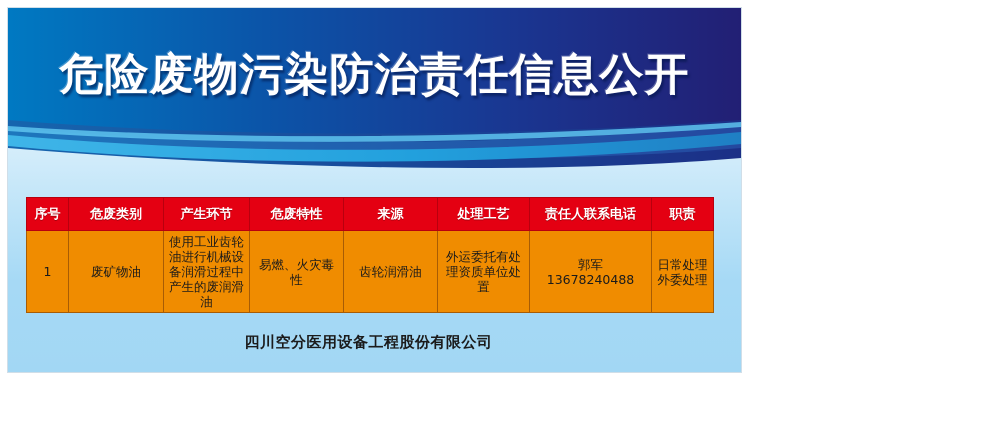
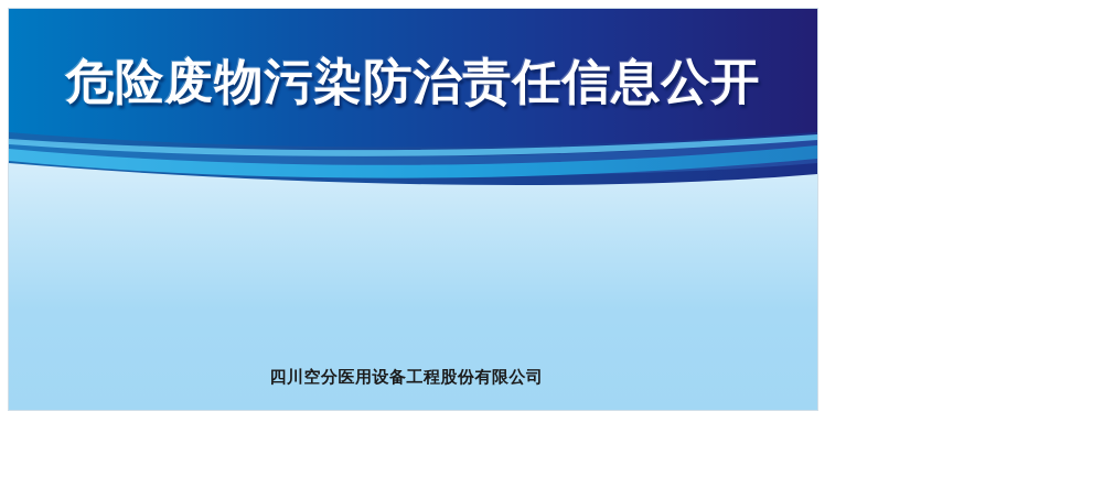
  危险废物污染防治责任信息公开
- 序号	危废类别	产生环节	危废特性	来源	处理工艺	责任人联系电话	职责
- 1	废矿物油	使用工业齿轮油进行机械设备润滑过程中产生的废润滑油	易燃、火灾毒性	齿轮润滑油	外运委托有处理资质单位处置	郭军 13678240488	日常处理 外委处理
  四川空分医用设备工程股份有限公司
